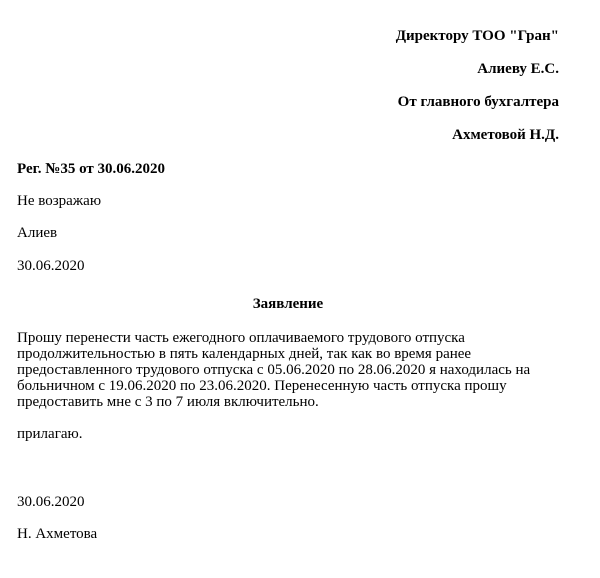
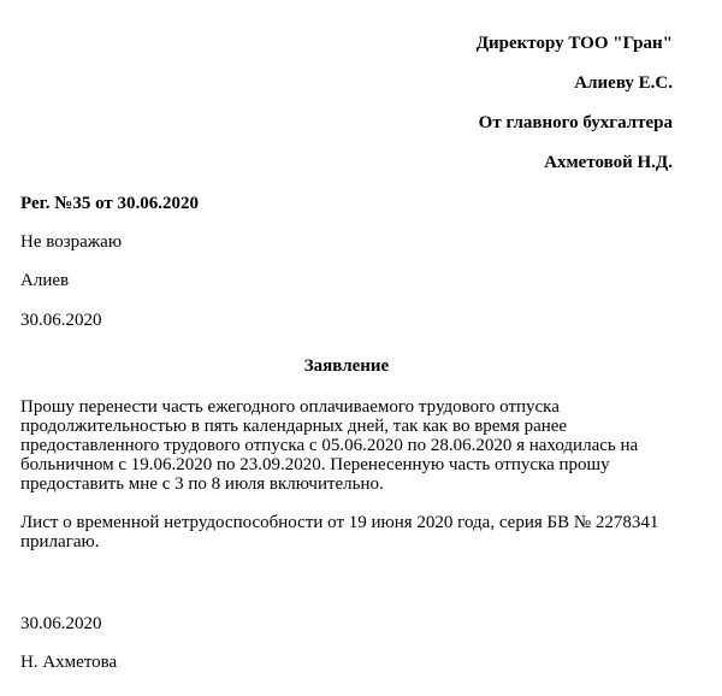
  Директору ТОО "Гран"
  Алиеву Е.С.
  От главного бухгалтера
  Ахметовой Н.Д.
  Рег. №35 от 30.06.2020
  Не возражаю
  Алиев
  30.06.2020
  Заявление
  Прошу перенести часть ежегодного оплачиваемого трудового отпуска
  продолжительностью в пять календарных дней, так как во время ранее
  предоставленного трудового отпуска с 05.06.2020 по 28.06.2020 я находилась на
- больничном с 19.06.2020 по 23.06.2020. Перенесенную часть отпуска прошу
+ больничном с 19.06.2020 по 23.09.2020. Перенесенную часть отпуска прошу
- предоставить мне с 3 по 7 июля включительно.
+ предоставить мне с 3 по 8 июля включительно.
+ Лист о временной нетрудоспособности от 19 июня 2020 года, серия БВ № 2278341
  прилагаю.
  30.06.2020
  Н. Ахметова
